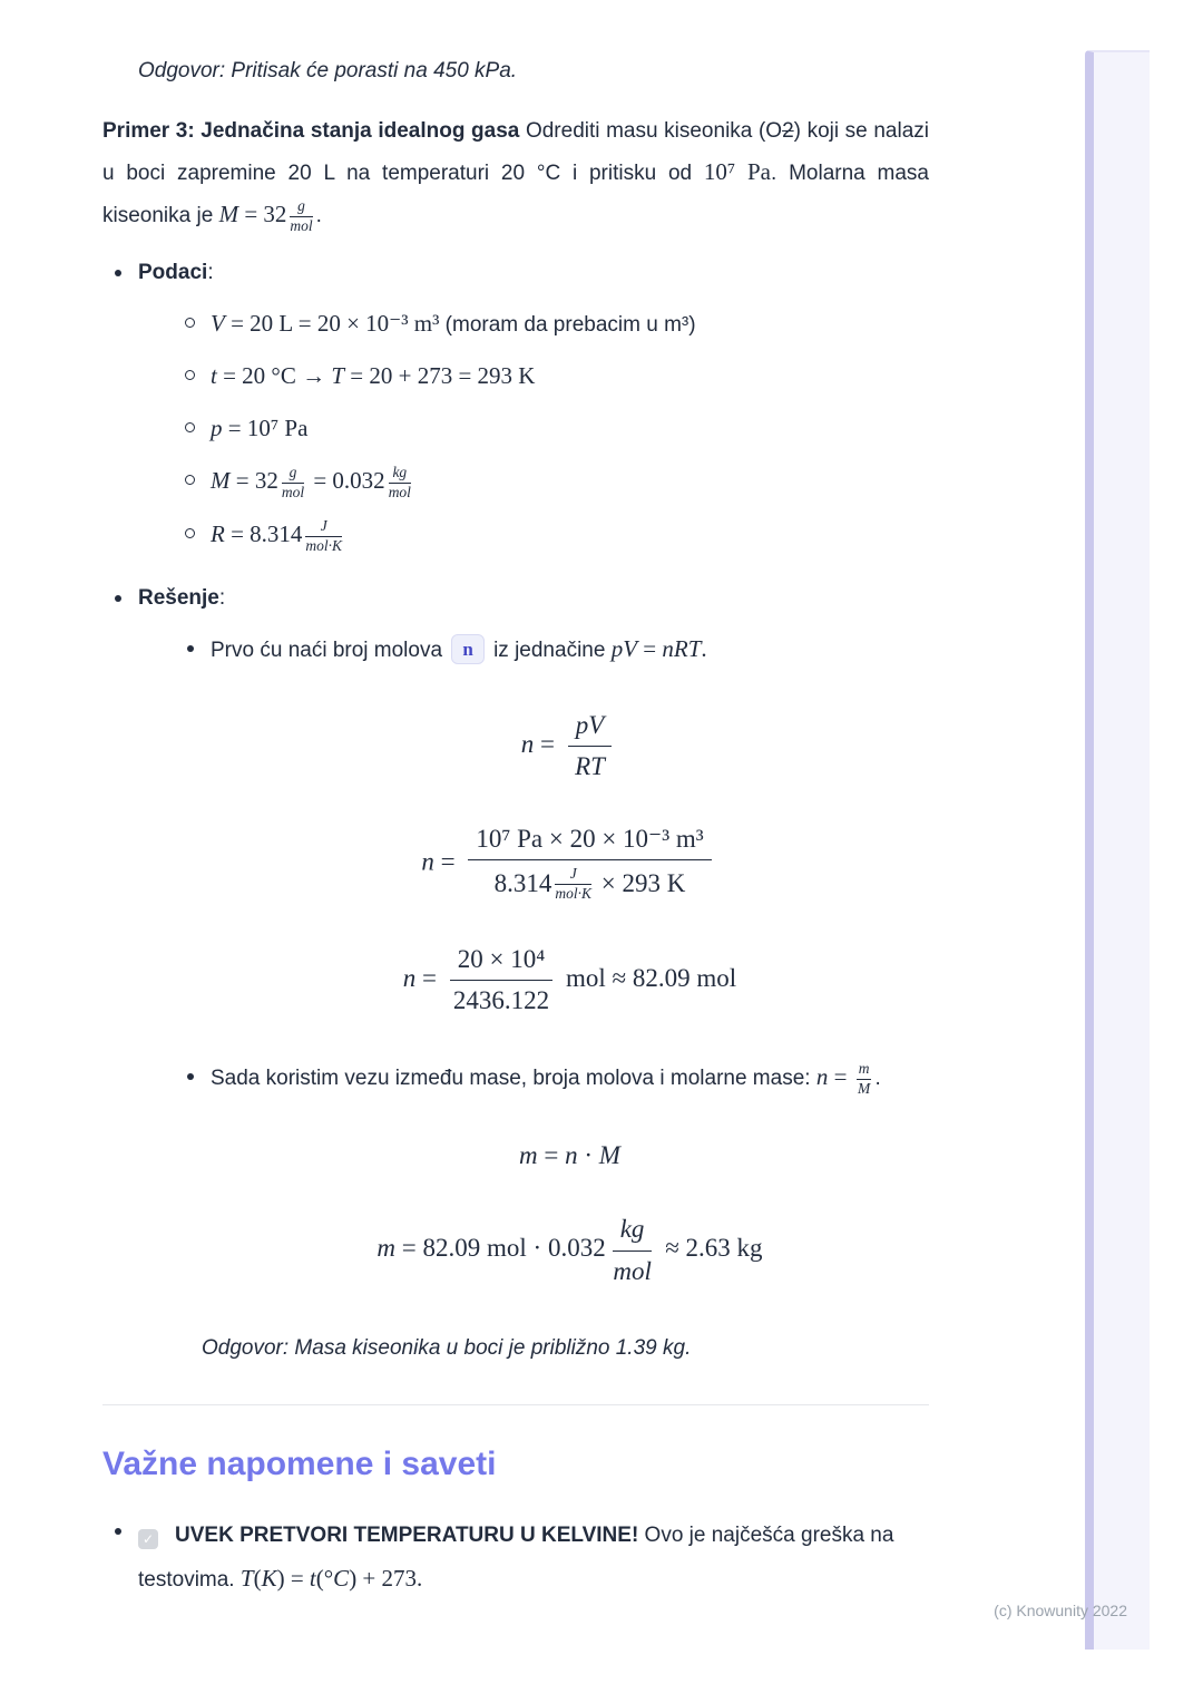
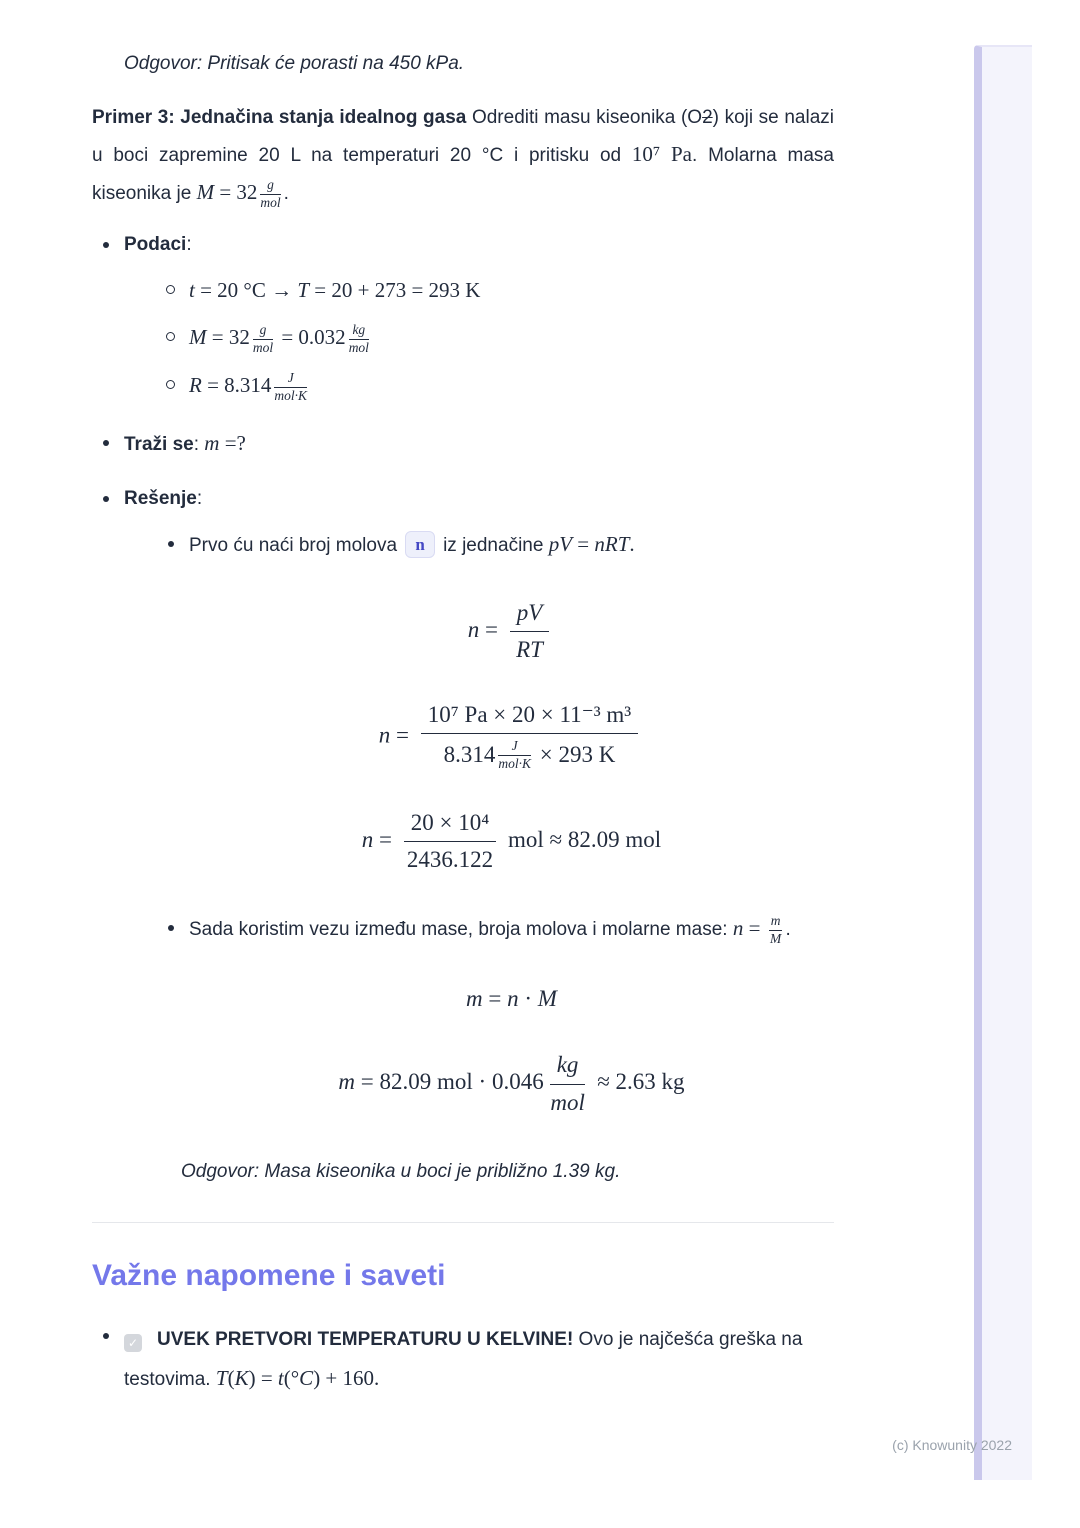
  Odgovor: Pritisak će porasti na 450 kPa.
  Primer 3: Jednačina stanja idealnog gasa Odrediti masu kiseonika (O2) koji se nalazi u boci zapremine 20 L na temperaturi 20 °C i pritisku od 10⁷ Pa. Molarna masa kiseonika je M = 32
  g
  mol
  .
  Podaci:
- V = 20 L = 20 × 10⁻³ m³ (moram da prebacim u m³)
  t = 20 °C → T = 20 + 273 = 293 K
- p = 10⁷ Pa
  M = 32
  g
  mol
  = 0.032
  kg
  mol
  R = 8.314
  J
  mol·K
+ Traži se: m =?
  Rešenje:
  Prvo ću naći broj molova n iz jednačine pV = nRT.
  n =
  pV
  RT
  n =
- 10⁷ Pa × 20 × 10⁻³ m³
+ 10⁷ Pa × 20 × 11⁻³ m³
  8.314
  J
  mol·K
  × 293 K
  n =
  20 × 10⁴
  2436.122
  mol ≈ 82.09 mol
  Sada koristim vezu između mase, broja molova i molarne mase: n =
  m
  M
  .
  m = n · M
- m = 82.09 mol · 0.032
+ m = 82.09 mol · 0.046
  kg
  mol
  ≈ 2.63 kg
  Odgovor: Masa kiseonika u boci je približno 1.39 kg.
  Važne napomene i saveti
- ✓ UVEK PRETVORI TEMPERATURU U KELVINE! Ovo je najčešća greška na testovima. T(K) = t(°C) + 273.
+ ✓ UVEK PRETVORI TEMPERATURU U KELVINE! Ovo je najčešća greška na testovima. T(K) = t(°C) + 160.
  (c) Knowunity 2022
